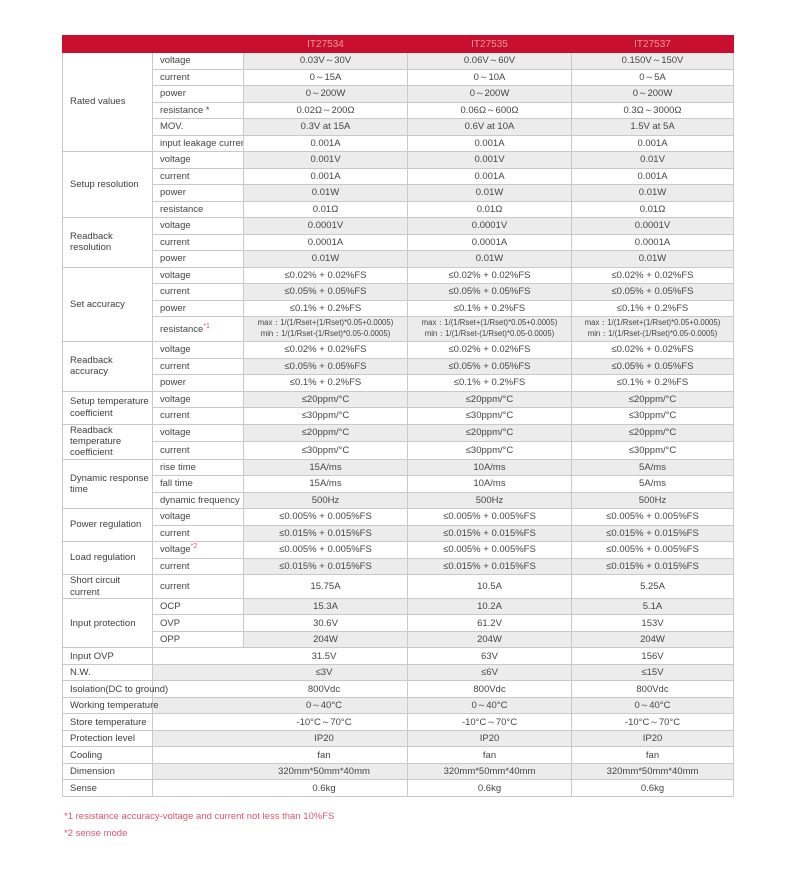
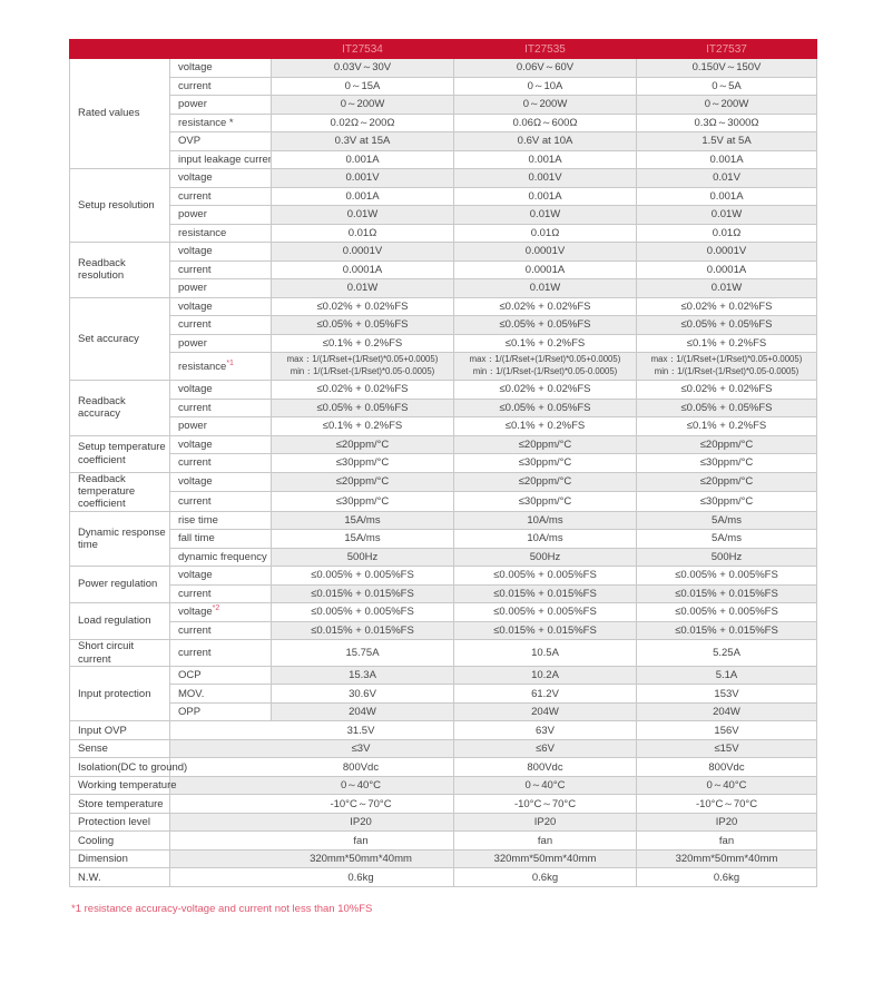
  	IT27534	IT27535	IT27537
  Rated values	voltage	0.03V～30V	0.06V～60V	0.150V～150V
  current	0～15A	0～10A	0～5A
  power	0～200W	0～200W	0～200W
  resistance *	0.02Ω～200Ω	0.06Ω～600Ω	0.3Ω～3000Ω
- MOV.	0.3V at 15A	0.6V at 10A	1.5V at 5A
+ OVP	0.3V at 15A	0.6V at 10A	1.5V at 5A
  input leakage curre	0.001A	0.001A	0.001A
  Setup resolution	voltage	0.001V	0.001V	0.01V
  current	0.001A	0.001A	0.001A
  power	0.01W	0.01W	0.01W
  resistance	0.01Ω	0.01Ω	0.01Ω
  Readback resolution	voltage	0.0001V	0.0001V	0.0001V
  current	0.0001A	0.0001A	0.0001A
  power	0.01W	0.01W	0.01W
  Set accuracy	voltage	≤0.02% + 0.02%FS	≤0.02% + 0.02%FS	≤0.02% + 0.02%FS
  current	≤0.05% + 0.05%FS	≤0.05% + 0.05%FS	≤0.05% + 0.05%FS
  power	≤0.1% + 0.2%FS	≤0.1% + 0.2%FS	≤0.1% + 0.2%FS
  resistance	max：1/(1/Rset+(1/Rset)*0.05+0.0005) min：1/(1/Rset-(1/Rset)*0.05-0.0005)	max：1/(1/Rset+(1/Rset)*0.05+0.0005) min：1/(1/Rset-(1/Rset)*0.05-0.0005)	max：1/(1/Rset+(1/Rset)*0.05+0.0005) min：1/(1/Rset-(1/Rset)*0.05-0.0005)
  Readback accuracy	voltage	≤0.02% + 0.02%FS	≤0.02% + 0.02%FS	≤0.02% + 0.02%FS
  current	≤0.05% + 0.05%FS	≤0.05% + 0.05%FS	≤0.05% + 0.05%FS
  power	≤0.1% + 0.2%FS	≤0.1% + 0.2%FS	≤0.1% + 0.2%FS
  Setup temperature coefficient	voltage	≤20ppm/°C	≤20ppm/°C	≤20ppm/°C
  current	≤30ppm/°C	≤30ppm/°C	≤30ppm/°C
  Readback temperature coefficient	voltage	≤20ppm/°C	≤20ppm/°C	≤20ppm/°C
  current	≤30ppm/°C	≤30ppm/°C	≤30ppm/°C
  Dynamic response time	rise time	15A/ms	10A/ms	5A/ms
  fall time	15A/ms	10A/ms	5A/ms
  dynamic frequency	500Hz	500Hz	500Hz
  Power regulation	voltage	≤0.005% + 0.005%FS	≤0.005% + 0.005%FS	≤0.005% + 0.005%FS
  current	≤0.015% + 0.015%FS	≤0.015% + 0.015%FS	≤0.015% + 0.015%FS
  Load regulation	voltage	≤0.005% + 0.005%FS	≤0.005% + 0.005%FS	≤0.005% + 0.005%FS
  current	≤0.015% + 0.015%FS	≤0.015% + 0.015%FS	≤0.015% + 0.015%FS
  Short circuit current	current	15.75A	10.5A	5.25A
  Input protection	OCP	15.3A	10.2A	5.1A
- OVP	30.6V	61.2V	153V
+ MOV.	30.6V	61.2V	153V
  OPP	204W	204W	204W
  Input OVP	31.5V	63V	156V
- N.W.	≤3V	≤6V	≤15V
+ Sense	≤3V	≤6V	≤15V
  Isolation(DC to ground)	800Vdc	800Vdc	800Vdc
  Working temperature	0～40°C	0～40°C	0～40°C
  Store temperature	-10°C～70°C	-10°C～70°C	-10°C～70°C
  Protection level	IP20	IP20	IP20
  Cooling	fan	fan	fan
  Dimension	320mm*50mm*40mm	320mm*50mm*40mm	320mm*50mm*40mm
- Sense	0.6kg	0.6kg	0.6kg
+ N.W.	0.6kg	0.6kg	0.6kg
  *1 resistance accuracy-voltage and current not less than 10%FS
- *2 sense mode
